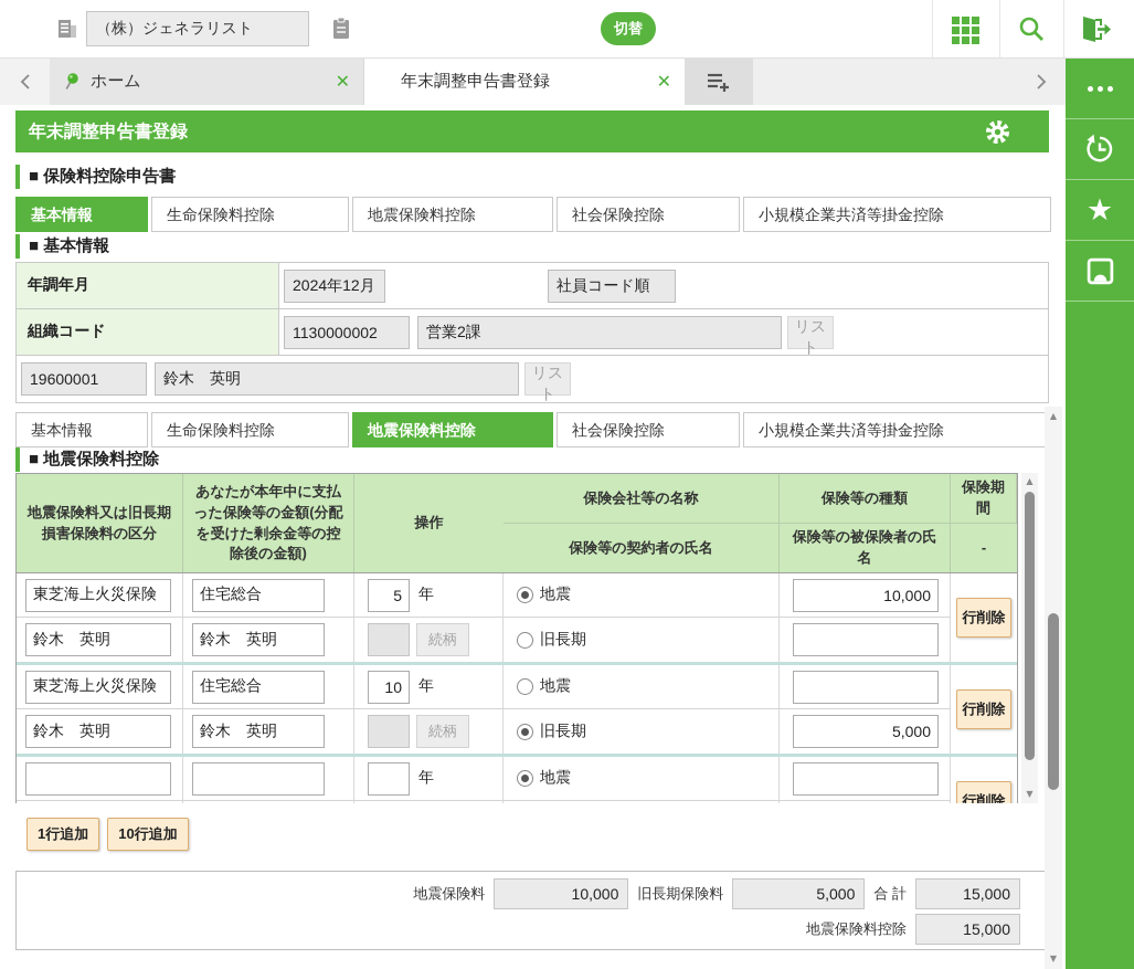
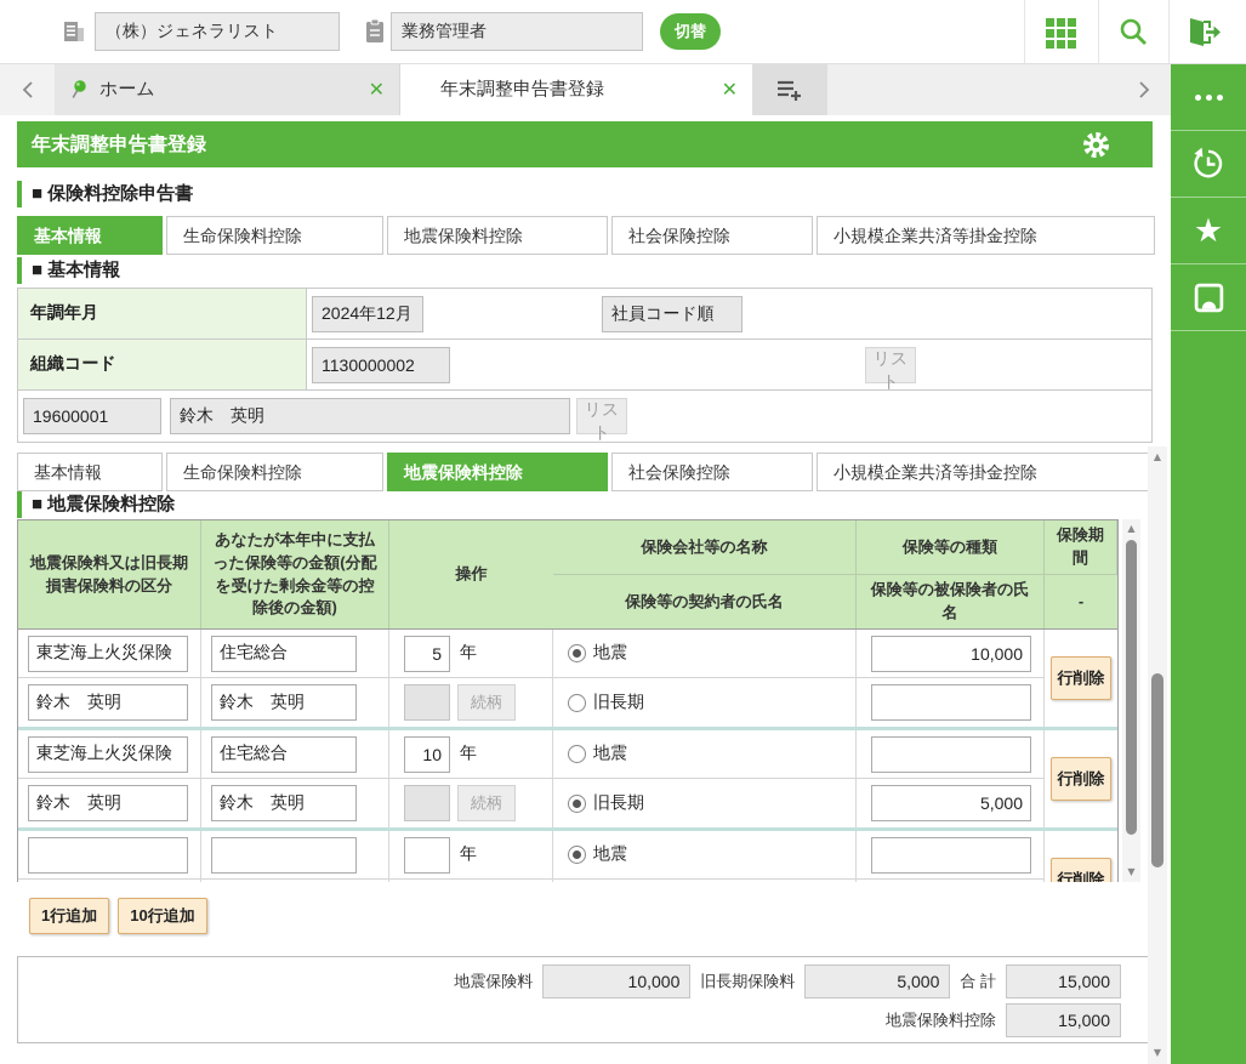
  （株）ジェネラリスト
+ 業務管理者
  切替
  ホーム
  ✕
  年末調整申告書登録
  ✕
  年末調整申告書登録
  ■ 保険料控除申告書
  基本情報
  生命保険料控除
  地震保険料控除
  社会保険控除
  小規模企業共済等掛金控除
  ■ 基本情報
  年調年月
  2024年12月
  社員コード順
  組織コード
  1130000002
- 営業2課
  リスト
  19600001
  鈴木 英明
  リスト
  基本情報
  生命保険料控除
  地震保険料控除
  社会保険控除
  小規模企業共済等掛金控除
  ■ 地震保険料控除
  保険会社等の名称
  保険等の種類
  保険期間
  地震保険料又は旧長期損害保険料の区分
  あなたが本年中に支払った保険等の金額(分配を受けた剰余金等の控除後の金額)
  操作
  保険等の契約者の氏名
  保険等の被保険者の氏名
  -
  東芝海上火災保険
  住宅総合
  5
  年
  地震
  10,000
  行削除
  鈴木 英明
  鈴木 英明
  続柄
  旧長期
  東芝海上火災保険
  住宅総合
  10
  年
  地震
  行削除
  鈴木 英明
  鈴木 英明
  続柄
  旧長期
  5,000
  年
  地震
  行削除
  ▲
  ▼
  1行追加
  10行追加
  地震保険料
  10,000
  旧長期保険料
  5,000
  合 計
  15,000
  地震保険料控除
  15,000
  ★
  ▲
  ▼
